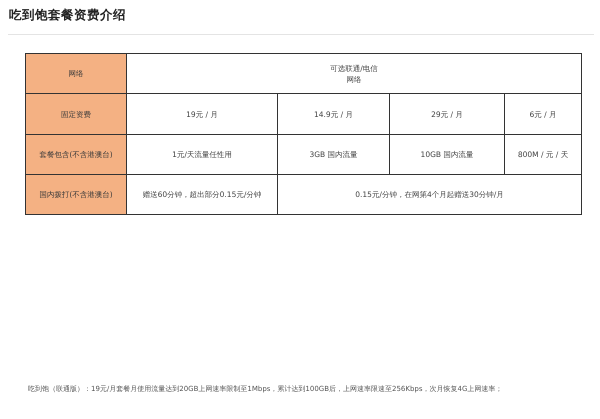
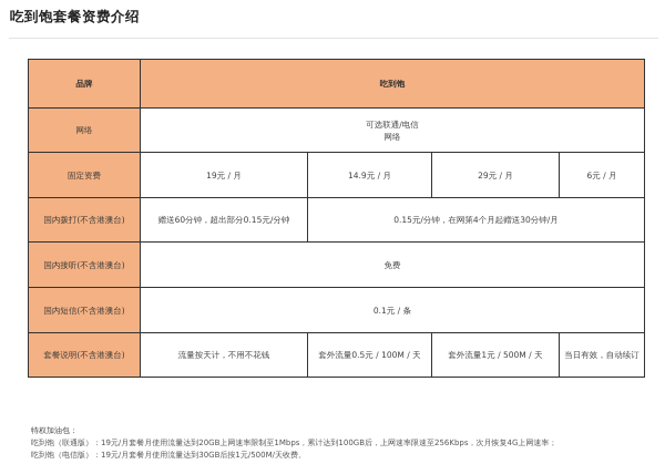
  吃到饱套餐资费介绍
+ 品牌	吃到饱
  网络	可选联通/电信 网络
  固定资费	19元 / 月	14.9元 / 月	29元 / 月	6元 / 月
- 套餐包含(不含港澳台)	1元/天流量任性用	3GB 国内流量	10GB 国内流量	800M / 元 / 天
  国内拨打(不含港澳台)	赠送60分钟，超出部分0.15元/分钟	0.15元/分钟，在网第4个月起赠送30分钟/月
+ 国内接听(不含港澳台)	免费
+ 国内短信(不含港澳台)	0.1元 / 条
+ 套餐说明(不含港澳台)	流量按天计，不用不花钱	套外流量0.5元 / 100M / 天	套外流量1元 / 500M / 天	当日有效，自动续订
+ 特权加油包：
  吃到饱（联通版）：19元/月套餐月使用流量达到20GB上网速率限制至1Mbps，累计达到100GB后，上网速率限速至256Kbps，次月恢复4G上网速率；
+ 吃到饱（电信版）：19元/月套餐月使用流量达到30GB后按1元/500M/天收费。
